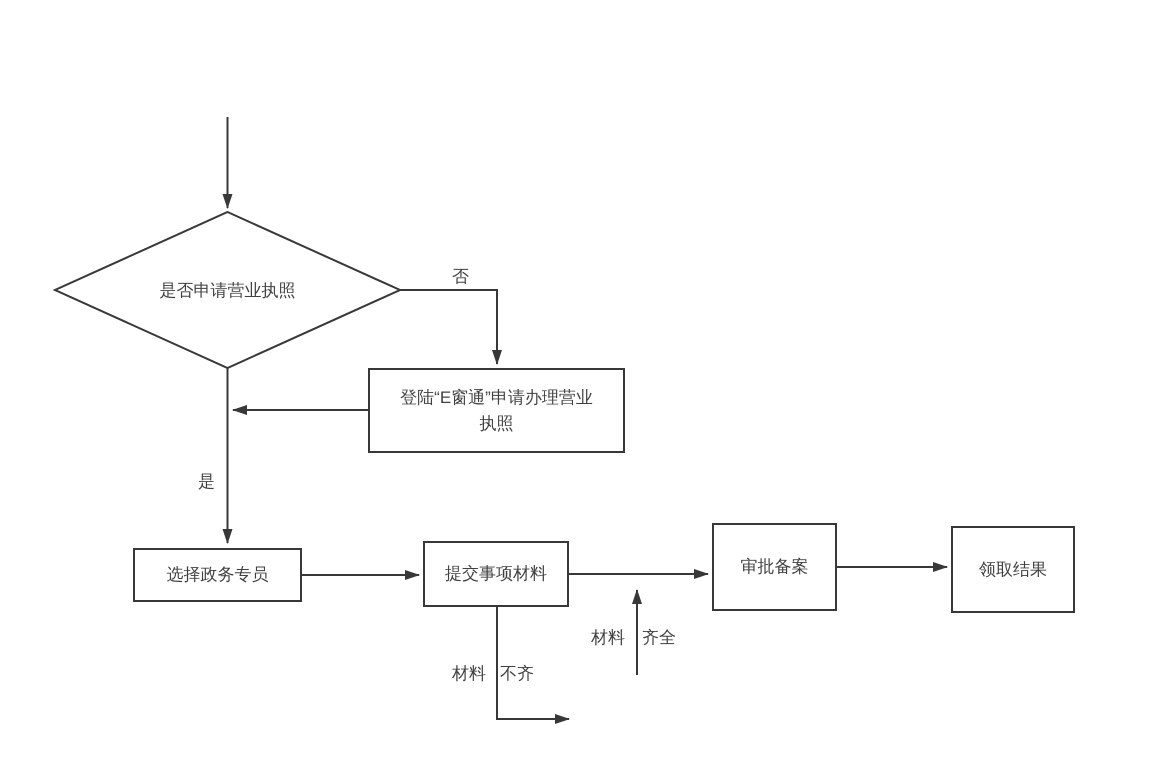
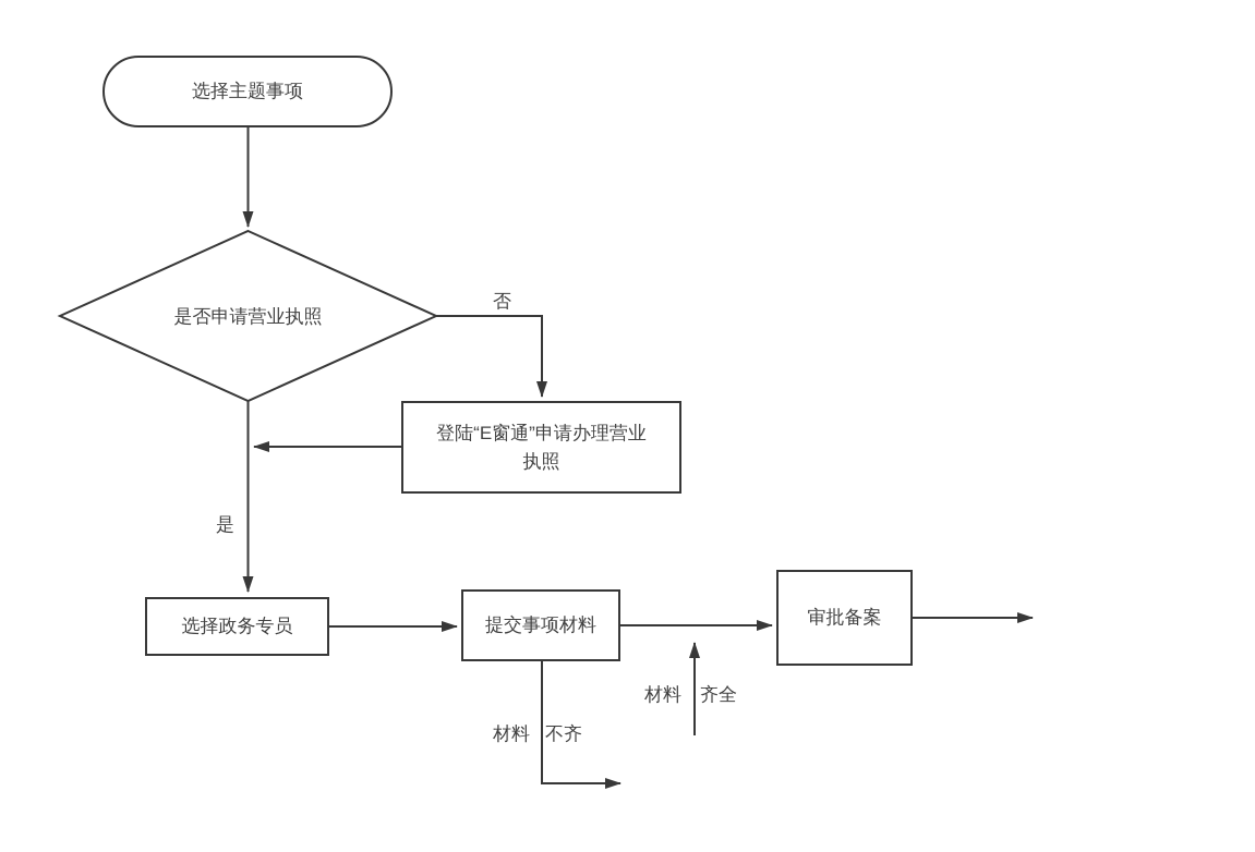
+ 选择主题事项
  是否申请营业执照
  登陆“E窗通”申请办理营业执照
  选择政务专员
  提交事项材料
  审批备案
- 领取结果
  否
  是
  材料
  不齐
  材料
  齐全
